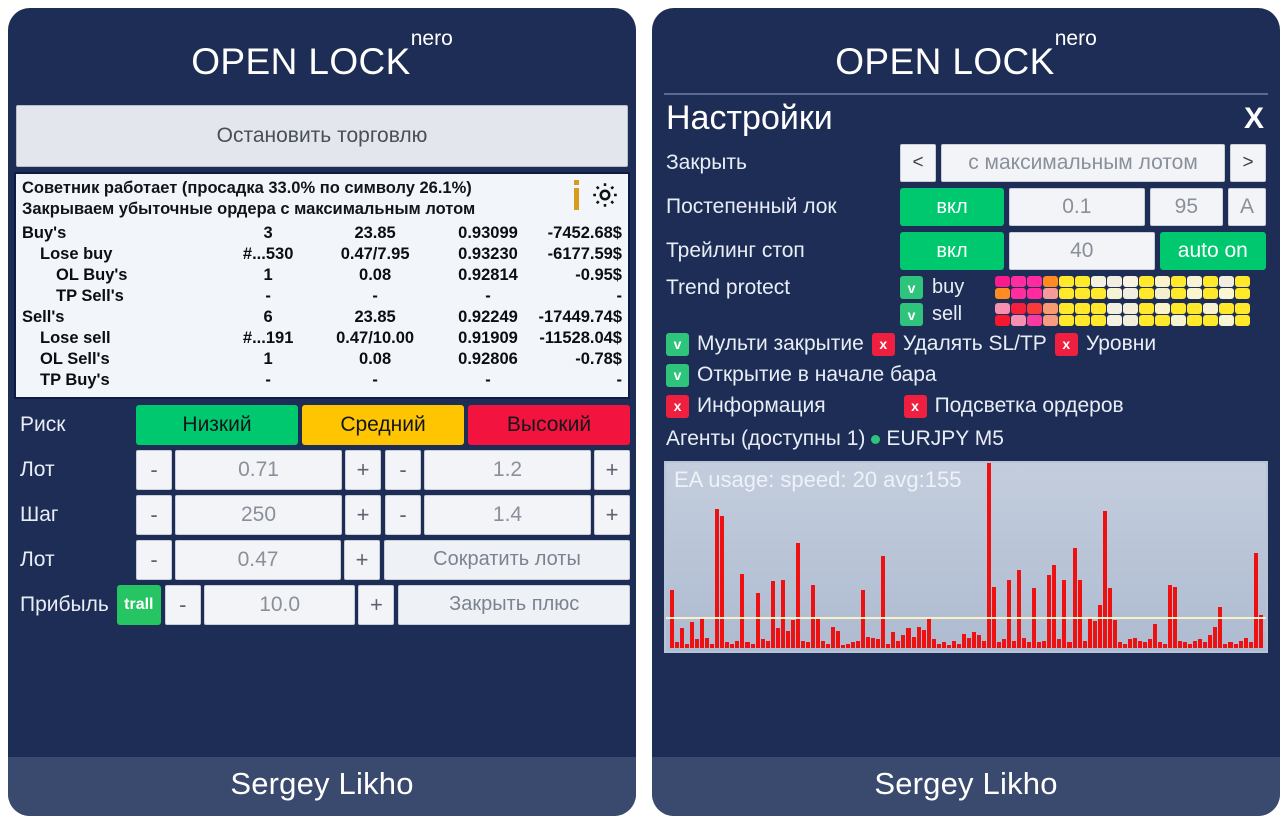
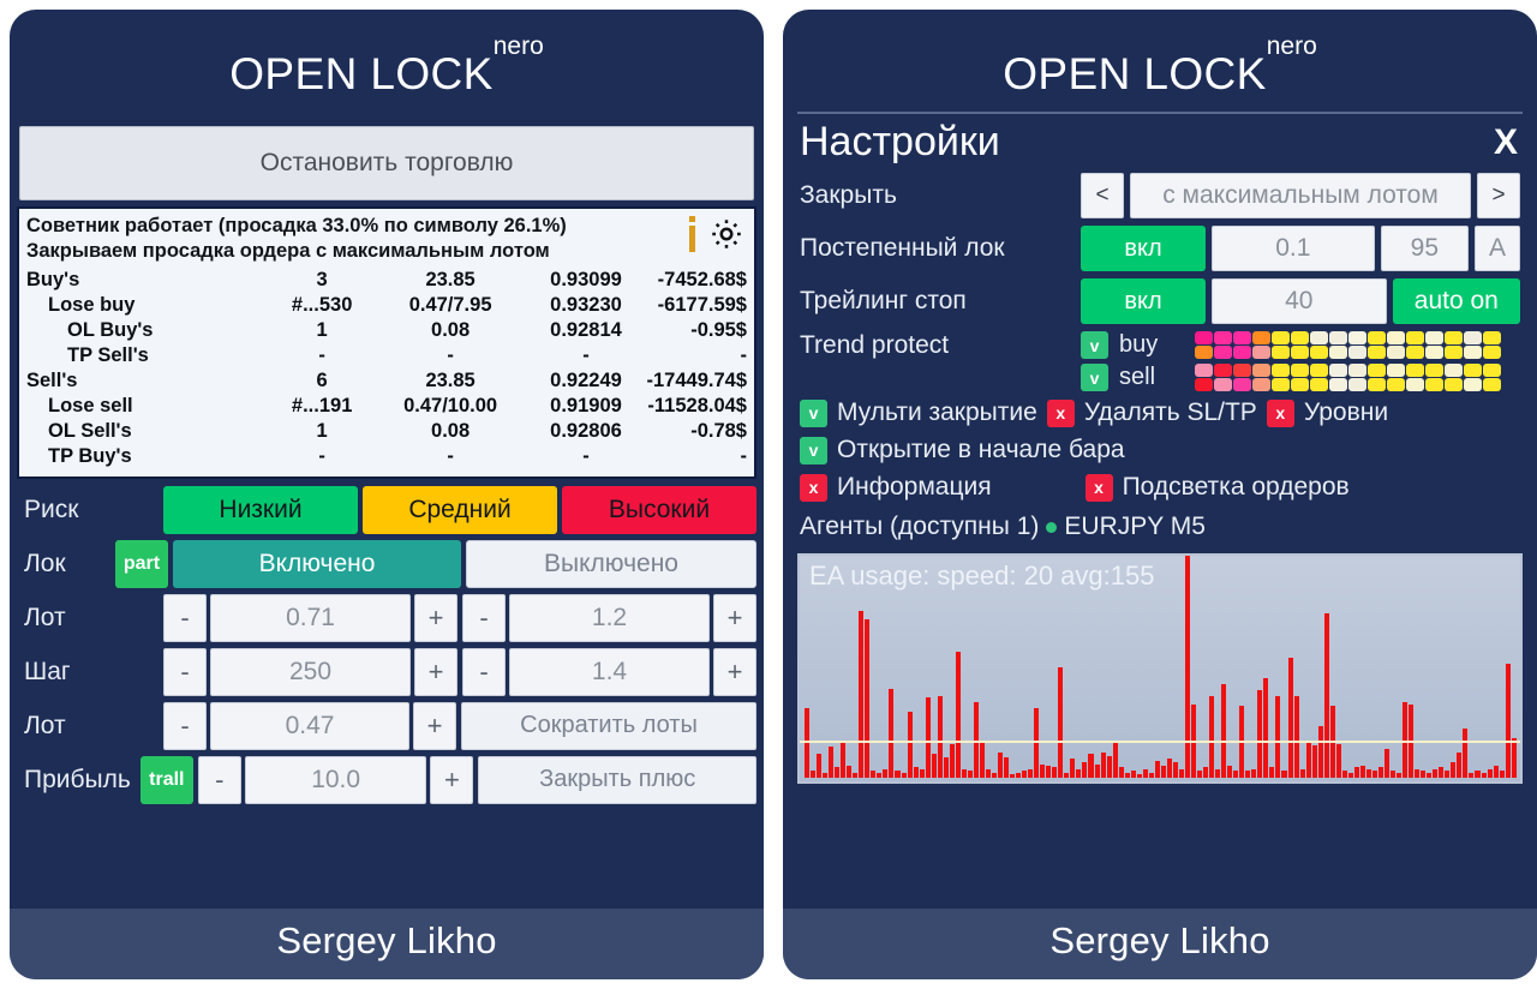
  OPEN LOCKnero
  Остановить торговлю
  Советник работает (просадка 33.0% по символу 26.1%)
- Закрываем убыточные ордера с максимальным лотом
+ Закрываем просадка ордера с максимальным лотом
  Buy's	3	23.85	0.93099	-7452.68$
  Lose buy	#...530	0.47/7.95	0.93230	-6177.59$
  OL Buy's	1	0.08	0.92814	-0.95$
  TP Sell's	-	-	-	-
  Sell's	6	23.85	0.92249	-17449.74$
  Lose sell	#...191	0.47/10.00	0.91909	-11528.04$
  OL Sell's	1	0.08	0.92806	-0.78$
  TP Buy's	-	-	-	-
  Риск
  Низкий
  Средний
  Высокий
+ Лок
+ part
+ Включено
+ Выключено
  Лот
  -
  0.71
  +
  -
  1.2
  +
  Шаг
  -
  250
  +
  -
  1.4
  +
  Лот
  -
  0.47
  +
  Сократить лоты
  Прибыль
  trall
  -
  10.0
  +
  Закрыть плюс
  Sergey Likho
  OPEN LOCKnero
  Настройки
  X
  Закрыть
  <
  с максимальным лотом
  >
  Постепенный лок
  вкл
  0.1
  95
  A
  Трейлинг стоп
  вкл
  40
  auto on
  Trend protect
  v
  buy
  v
  sell
  v
  Мульти закрытие
  x
  Удалять SL/TP
  x
  Уровни
  v
  Открытие в начале бара
  x
  Информация
  x
  Подсветка ордеров
  Агенты (доступны 1)
  EURJPY M5
  EA usage: speed: 20 avg:155
  Sergey Likho
